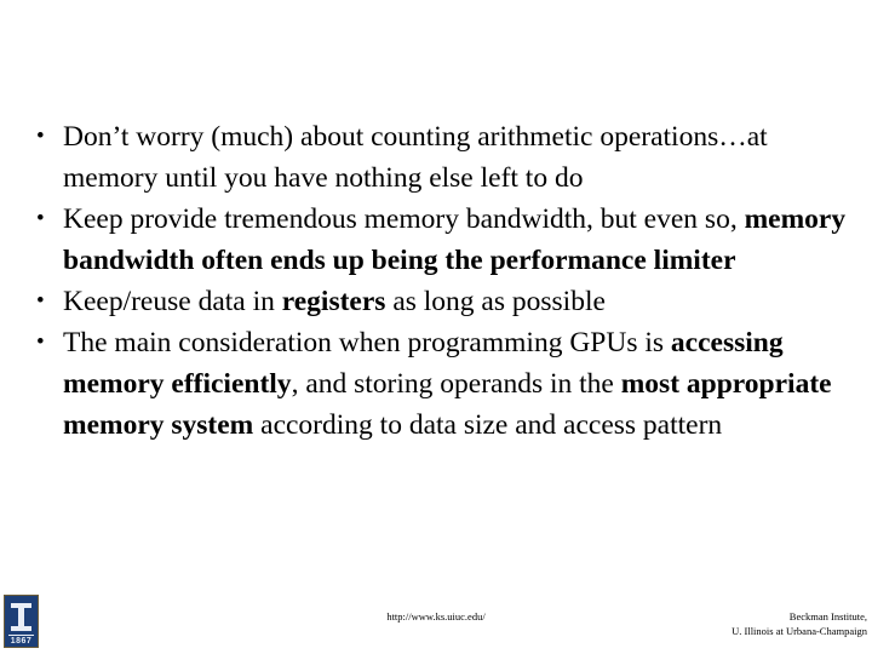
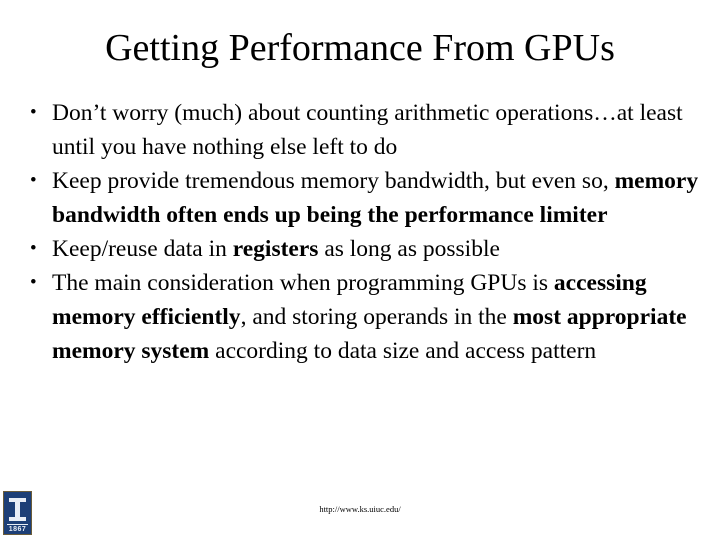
+ Getting Performance From GPUs
  •
- Don’t worry (much) about counting arithmetic operations…at memory until you have nothing else left to do
+ Don’t worry (much) about counting arithmetic operations…at least until you have nothing else left to do
  •
  Keep provide tremendous memory bandwidth, but even so, memory bandwidth often ends up being the performance limiter
  •
  Keep/reuse data in registers as long as possible
  •
  The main consideration when programming GPUs is accessing memory efficiently, and storing operands in the most appropriate memory system according to data size and access pattern
  http://www.ks.uiuc.edu/
- Beckman Institute,
- U. Illinois at Urbana-Champaign
